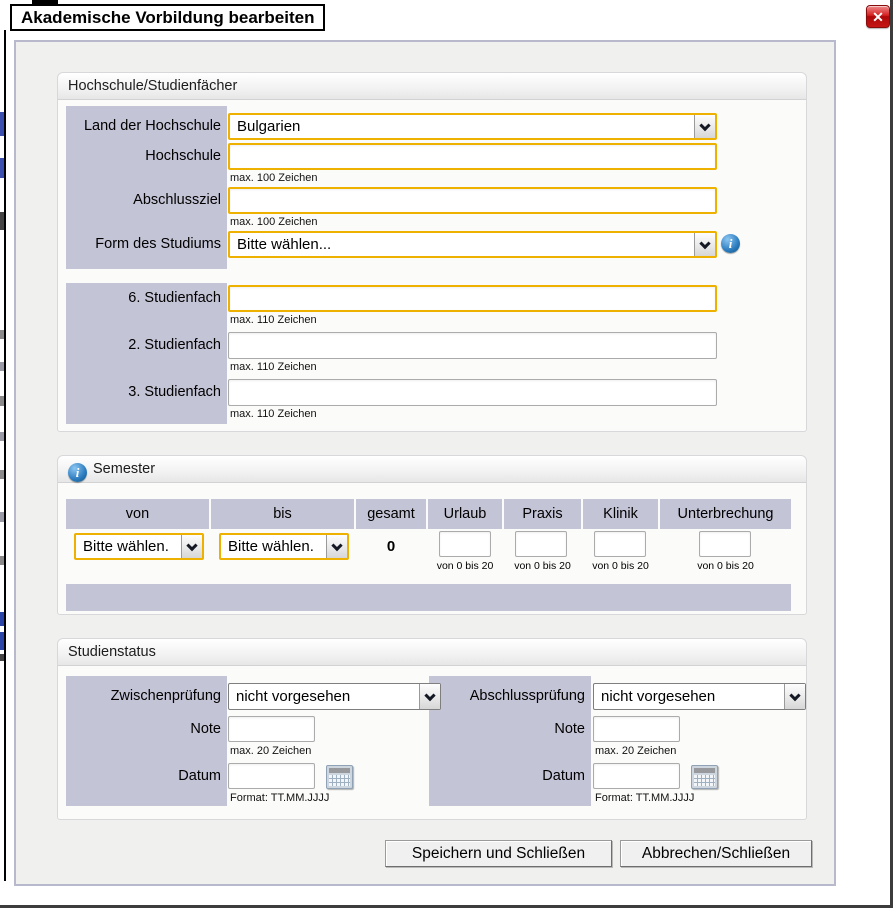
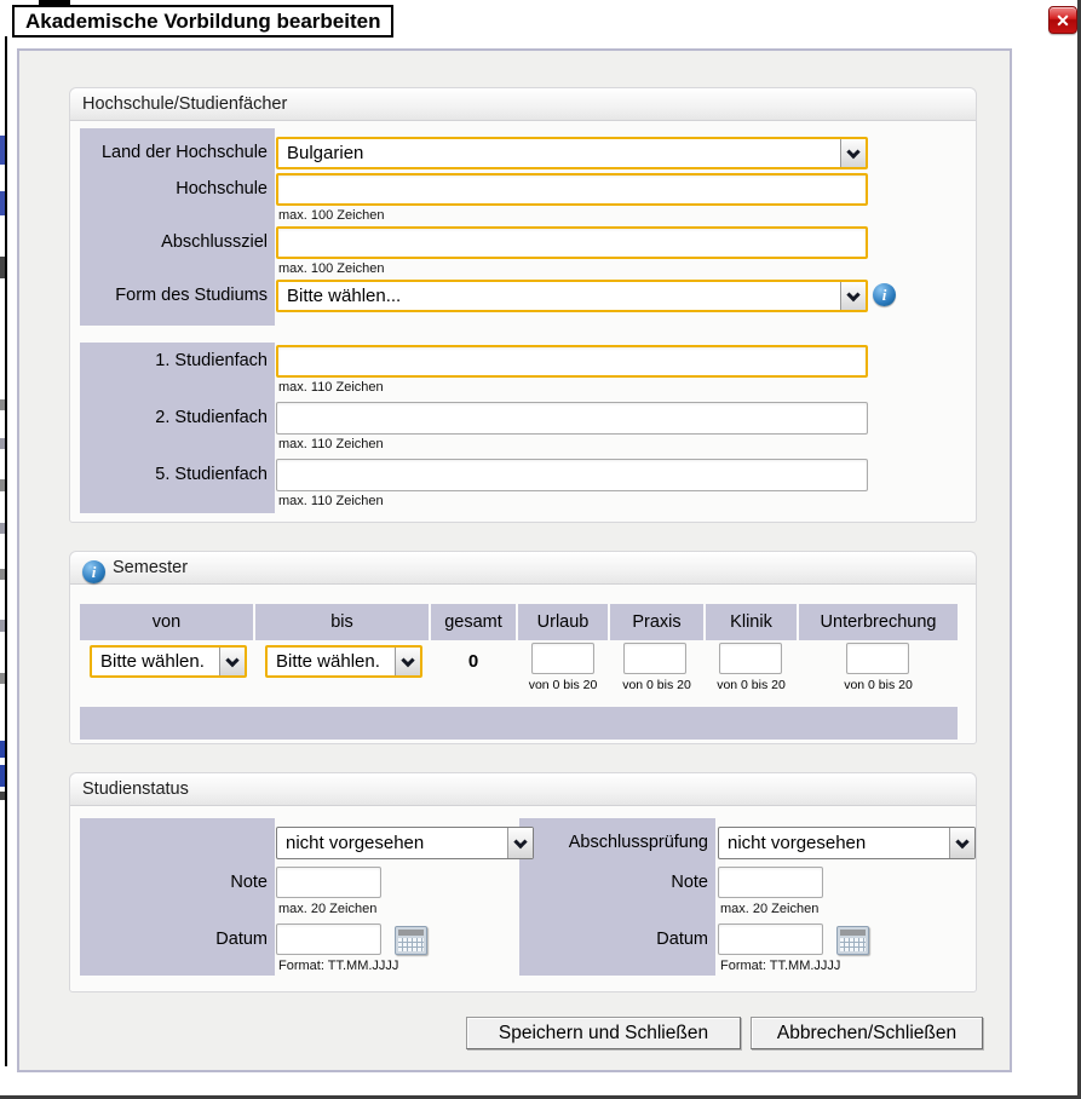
  Akademische Vorbildung bearbeiten
  ✕
  Hochschule/Studienfächer
  Land der Hochschule
  Bulgarien
  Hochschule
  max. 100 Zeichen
  Abschlussziel
  max. 100 Zeichen
  Form des Studiums
  Bitte wählen...
  i
- 6. Studienfach
+ 1. Studienfach
  max. 110 Zeichen
  2. Studienfach
  max. 110 Zeichen
- 3. Studienfach
+ 5. Studienfach
  max. 110 Zeichen
  i Semester
  von
  bis
  gesamt
  Urlaub
  Praxis
  Klinik
  Unterbrechung
  Bitte wählen.
  Bitte wählen.
  0
  von 0 bis 20
  von 0 bis 20
  von 0 bis 20
  von 0 bis 20
  Studienstatus
- Zwischenprüfung
  nicht vorgesehen
  Note
  max. 20 Zeichen
  Datum
  Format: TT.MM.JJJJ
  Abschlussprüfung
  nicht vorgesehen
  Note
  max. 20 Zeichen
  Datum
  Format: TT.MM.JJJJ
  Speichern und Schließen
  Abbrechen/Schließen
